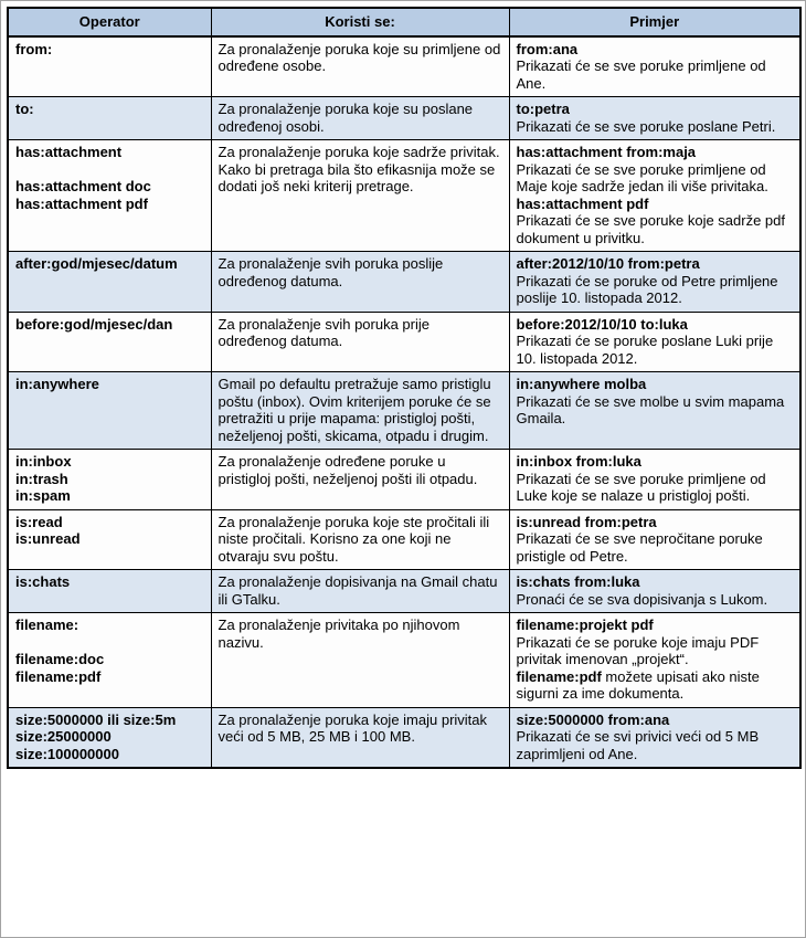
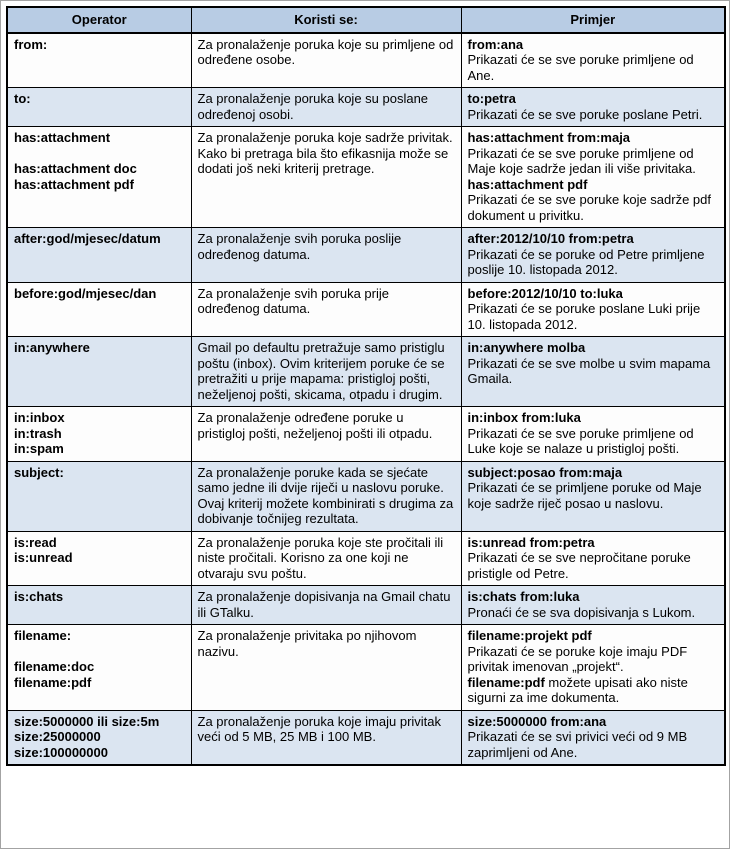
  Operator	Koristi se:	Primjer
  from:	Za pronalaženje poruka koje su primljene od određene osobe.	from:anaPrikazati će se sve poruke primljene od Ane.
  to:	Za pronalaženje poruka koje su poslane određenoj osobi.	to:petraPrikazati će se sve poruke poslane Petri.
  has:attachment has:attachment dochas:attachment pdf	Za pronalaženje poruka koje sadrže privitak. Kako bi pretraga bila što efikasnija može se dodati još neki kriterij pretrage.	has:attachment from:majaPrikazati će se sve poruke primljene od Maje koje sadrže jedan ili više privitaka.has:attachment pdfPrikazati će se sve poruke koje sadrže pdf dokument u privitku.
  after:god/mjesec/datum	Za pronalaženje svih poruka poslije određenog datuma.	after:2012/10/10 from:petraPrikazati će se poruke od Petre primljene poslije 10. listopada 2012.
  before:god/mjesec/dan	Za pronalaženje svih poruka prije određenog datuma.	before:2012/10/10 to:lukaPrikazati će se poruke poslane Luki prije 10. listopada 2012.
  in:anywhere	Gmail po defaultu pretražuje samo pristiglu poštu (inbox). Ovim kriterijem poruke će se pretražiti u prije mapama: pristigloj pošti, neželjenoj pošti, skicama, otpadu i drugim.	in:anywhere molbaPrikazati će se sve molbe u svim mapama Gmaila.
  in:inboxin:trashin:spam	Za pronalaženje određene poruke u pristigloj pošti, neželjenoj pošti ili otpadu.	in:inbox from:lukaPrikazati će se sve poruke primljene od Luke koje se nalaze u pristigloj pošti.
+ subject:	Za pronalaženje poruke kada se sjećate samo jedne ili dvije riječi u naslovu poruke. Ovaj kriterij možete kombinirati s drugima za dobivanje točnijeg rezultata.	subject:posao from:majaPrikazati će se primljene poruke od Maje koje sadrže riječ posao u naslovu.
  is:readis:unread	Za pronalaženje poruka koje ste pročitali ili niste pročitali. Korisno za one koji ne otvaraju svu poštu.	is:unread from:petraPrikazati će se sve nepročitane poruke pristigle od Petre.
  is:chats	Za pronalaženje dopisivanja na Gmail chatu ili GTalku.	is:chats from:lukaPronaći će se sva dopisivanja s Lukom.
  filename: filename:docfilename:pdf	Za pronalaženje privitaka po njihovom nazivu.	filename:projekt pdfPrikazati će se poruke koje imaju PDF privitak imenovan „projekt“.filename:pdf možete upisati ako niste sigurni za ime dokumenta.
- size:5000000 ili size:5msize:25000000size:100000000	Za pronalaženje poruka koje imaju privitak veći od 5 MB, 25 MB i 100 MB.	size:5000000 from:anaPrikazati će se svi privici veći od 5 MB zaprimljeni od Ane.
+ size:5000000 ili size:5msize:25000000size:100000000	Za pronalaženje poruka koje imaju privitak veći od 5 MB, 25 MB i 100 MB.	size:5000000 from:anaPrikazati će se svi privici veći od 9 MB zaprimljeni od Ane.
